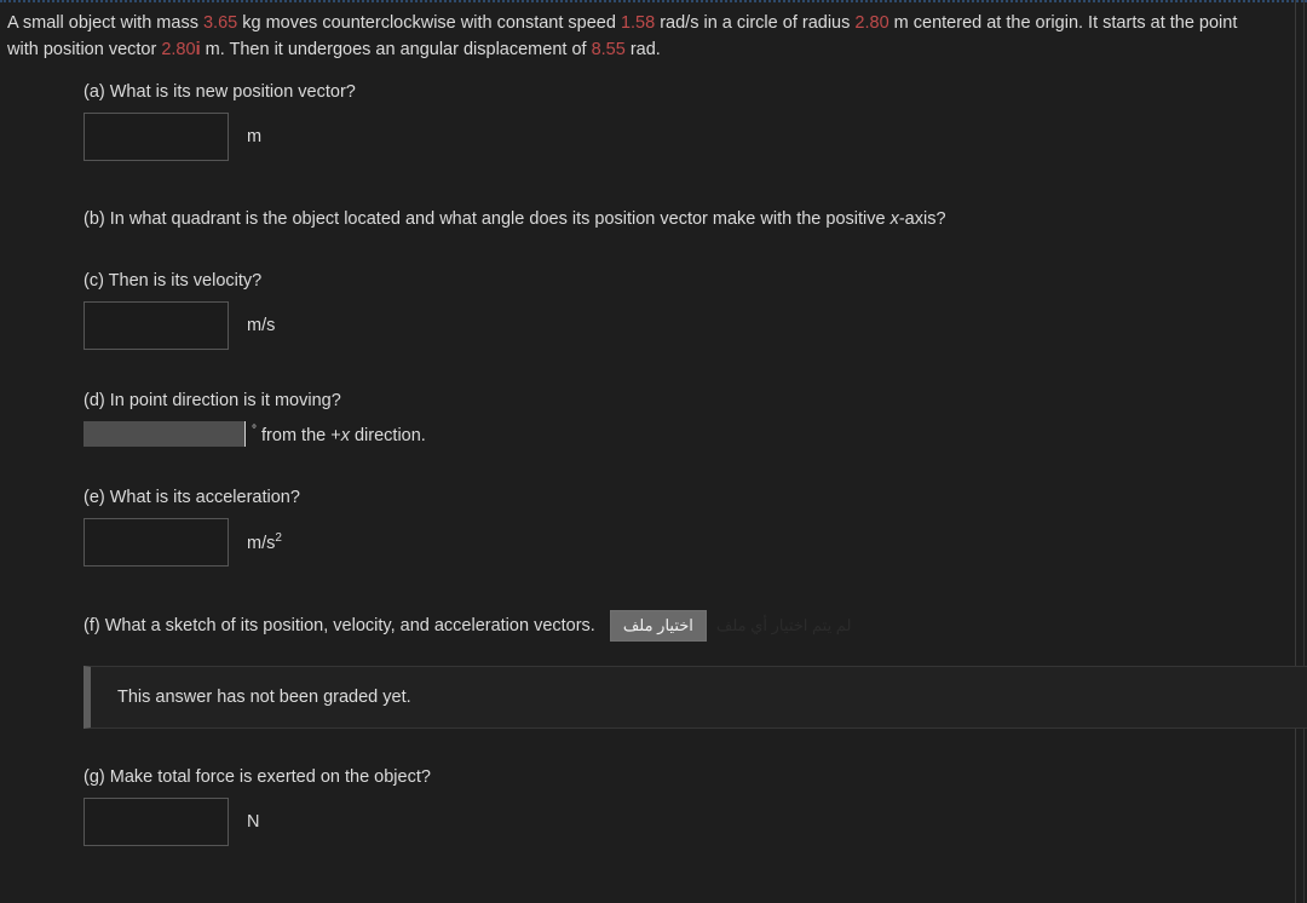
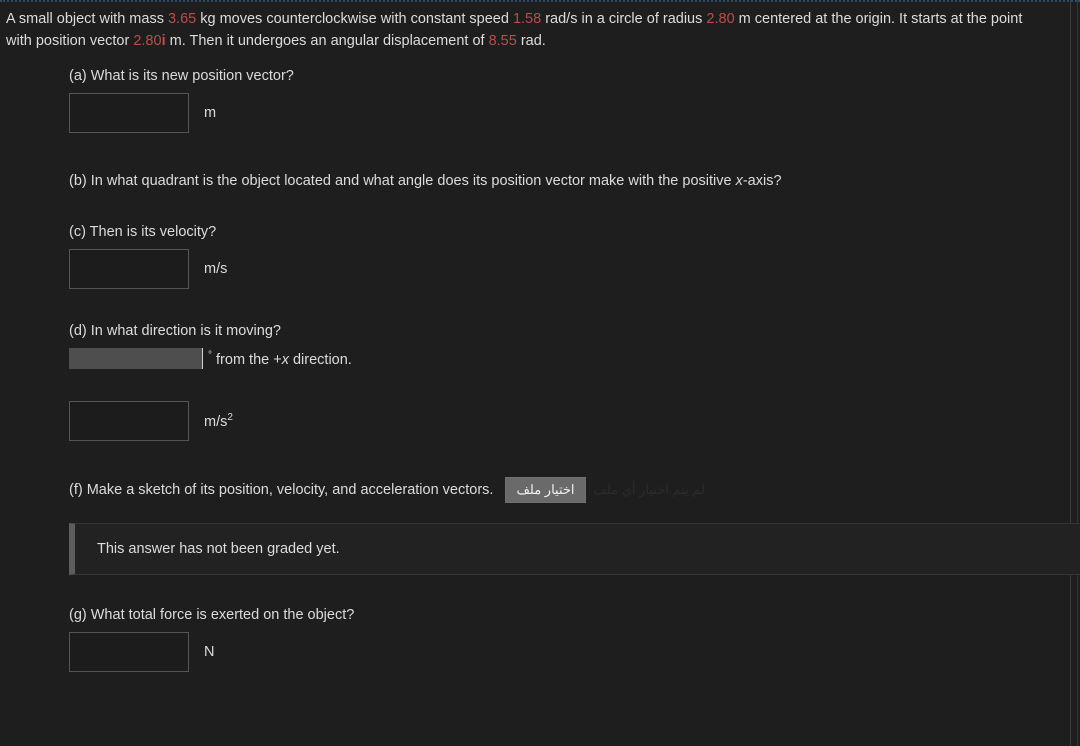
  A small object with mass 3.65 kg moves counterclockwise with constant speed 1.58 rad/s in a circle of radius 2.80 m centered at the origin. It starts at the point with position vector 2.80i m. Then it undergoes an angular displacement of 8.55 rad.
  (a) What is its new position vector?
  m
  (b) In what quadrant is the object located and what angle does its position vector make with the positive x-axis?
  (c) Then is its velocity?
  m/s
- (d) In point direction is it moving?
+ (d) In what direction is it moving?
  ° from the +x direction.
- (e) What is its acceleration?
  m/s2
- (f) What a sketch of its position, velocity, and acceleration vectors.
+ (f) Make a sketch of its position, velocity, and acceleration vectors.
  اختيار ملف
  This answer has not been graded yet.
- (g) Make total force is exerted on the object?
+ (g) What total force is exerted on the object?
  N
